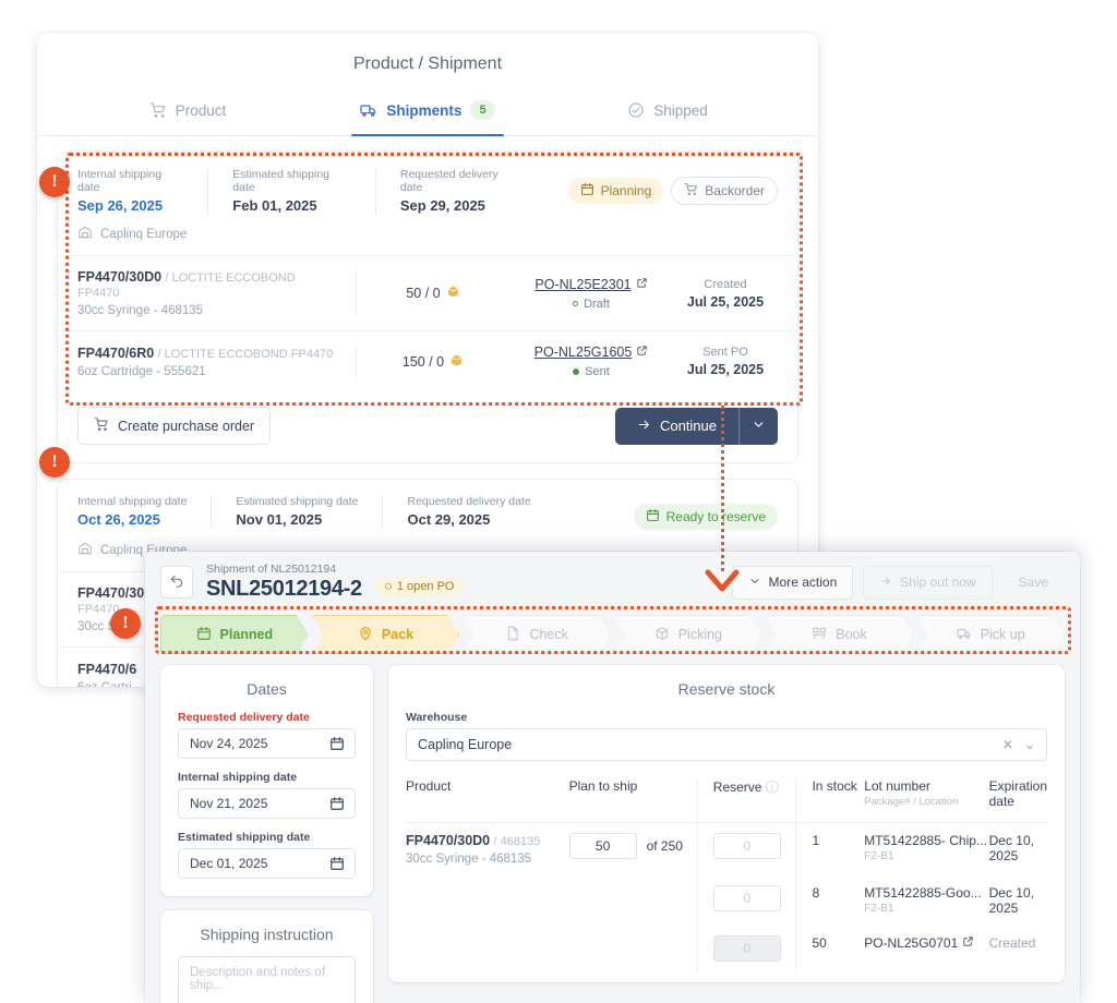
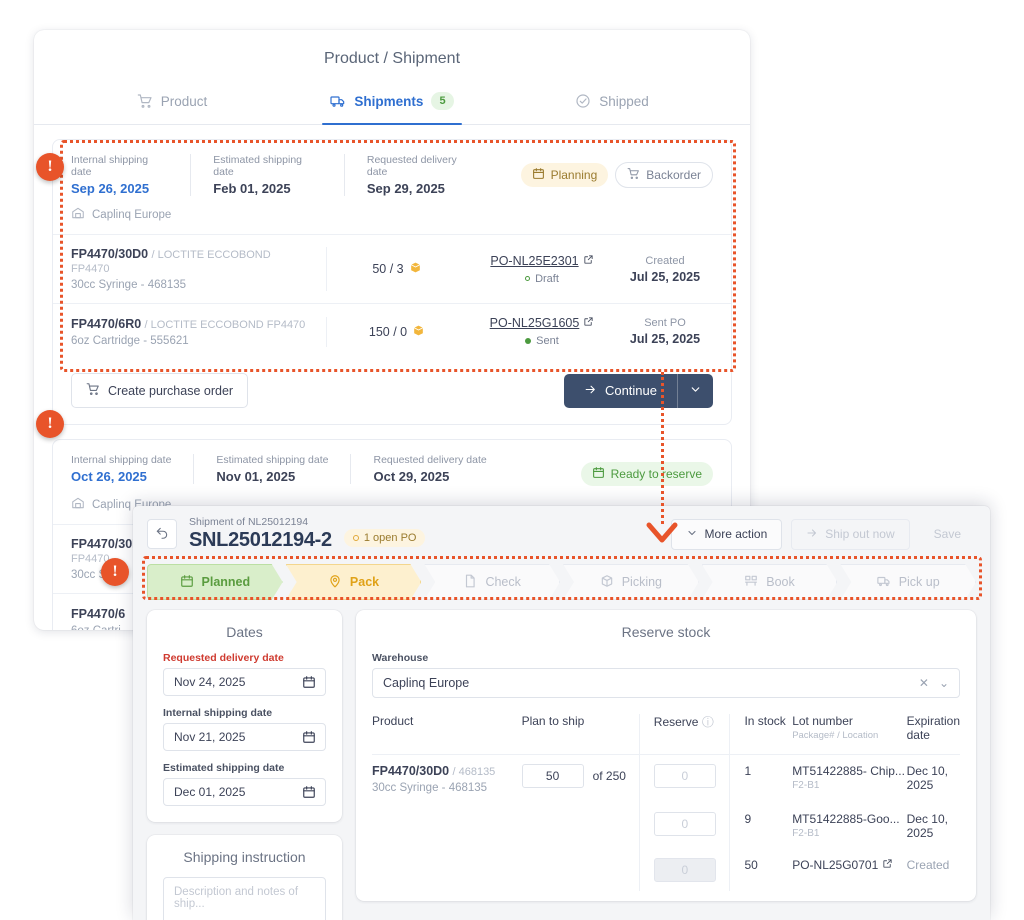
  Product / Shipment
  Product
  Shipments
  5
  Shipped
  Internal shipping date
  Sep 26, 2025
  Estimated shipping date
  Feb 01, 2025
  Requested delivery date
  Sep 29, 2025
  Planning
  Backorder
  Caplinq Europe
  FP4470/30D0 / LOCTITE ECCOBOND FP4470
  30cc Syringe - 468135
- 50 / 0
+ 50 / 3
  PO-NL25E2301
  Draft
  Created
  Jul 25, 2025
  FP4470/6R0 / LOCTITE ECCOBOND FP4470
  6oz Cartridge - 555621
  150 / 0
  PO-NL25G1605
  Sent
  Sent PO
  Jul 25, 2025
  Create purchase order
  Continue
  Internal shipping date
  Oct 26, 2025
  Estimated shipping date
  Nov 01, 2025
  Requested delivery date
  Oct 29, 2025
  Ready to reserve
  Caplinq Europe
  FP4470/6
  !
  !
  !
  Shipment of NL25012194
  SNL25012194-2
  1 open PO
  More action
  Ship out now
  Save
  Planned
  Pack
  Check
  Picking
  Book
  Pick up
  Dates
  Requested delivery date
  Nov 24, 2025
  Internal shipping date
  Nov 21, 2025
  Estimated shipping date
  Dec 01, 2025
  Shipping instruction
  Description and notes of ship...
  Reserve stock
  Warehouse
  Caplinq Europe
  ✕
  ⌄
  Product	Plan to ship	Reserve ⓘ	In stock	Lot number Package# / Location	Expiration date
  FP4470/30D0 / 468135 30cc Syringe - 468135	50 of 250	0	1	MT51422885- Chip... F2-B1	Dec 10, 2025
- 		0	8	MT51422885-Goo... F2-B1	Dec 10, 2025
+ 		0	9	MT51422885-Goo... F2-B1	Dec 10, 2025
  		0	50	PO-NL25G0701	Created
